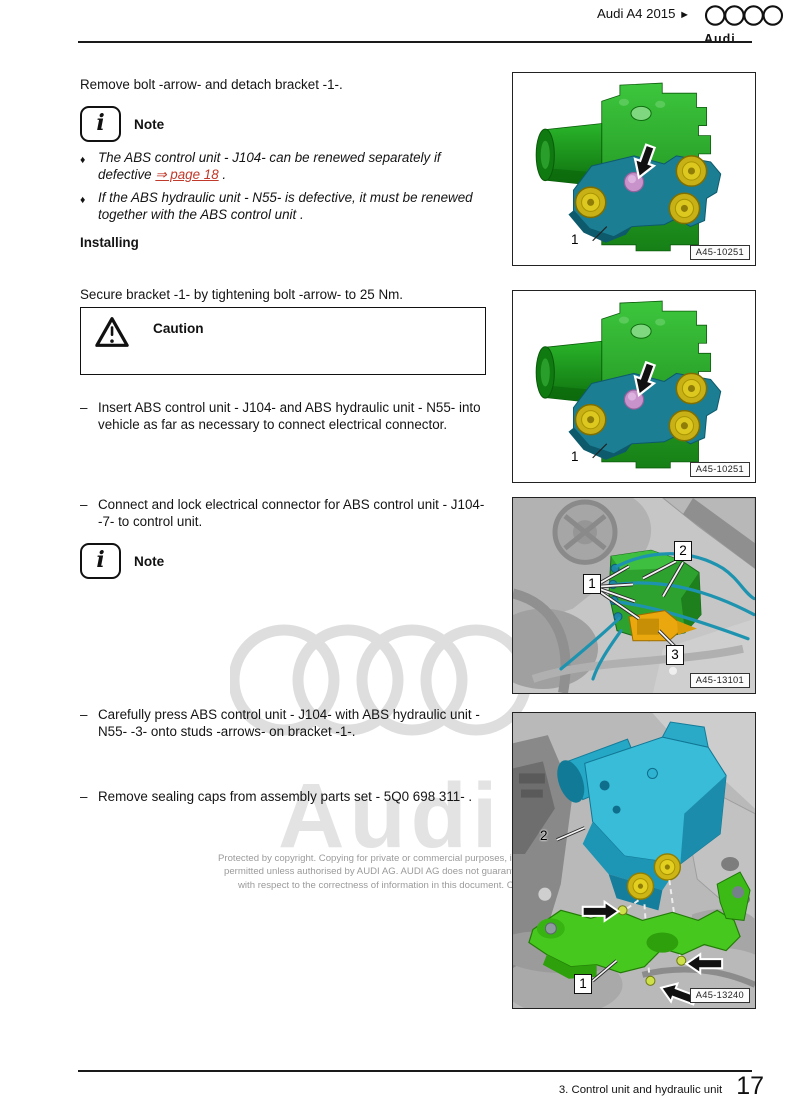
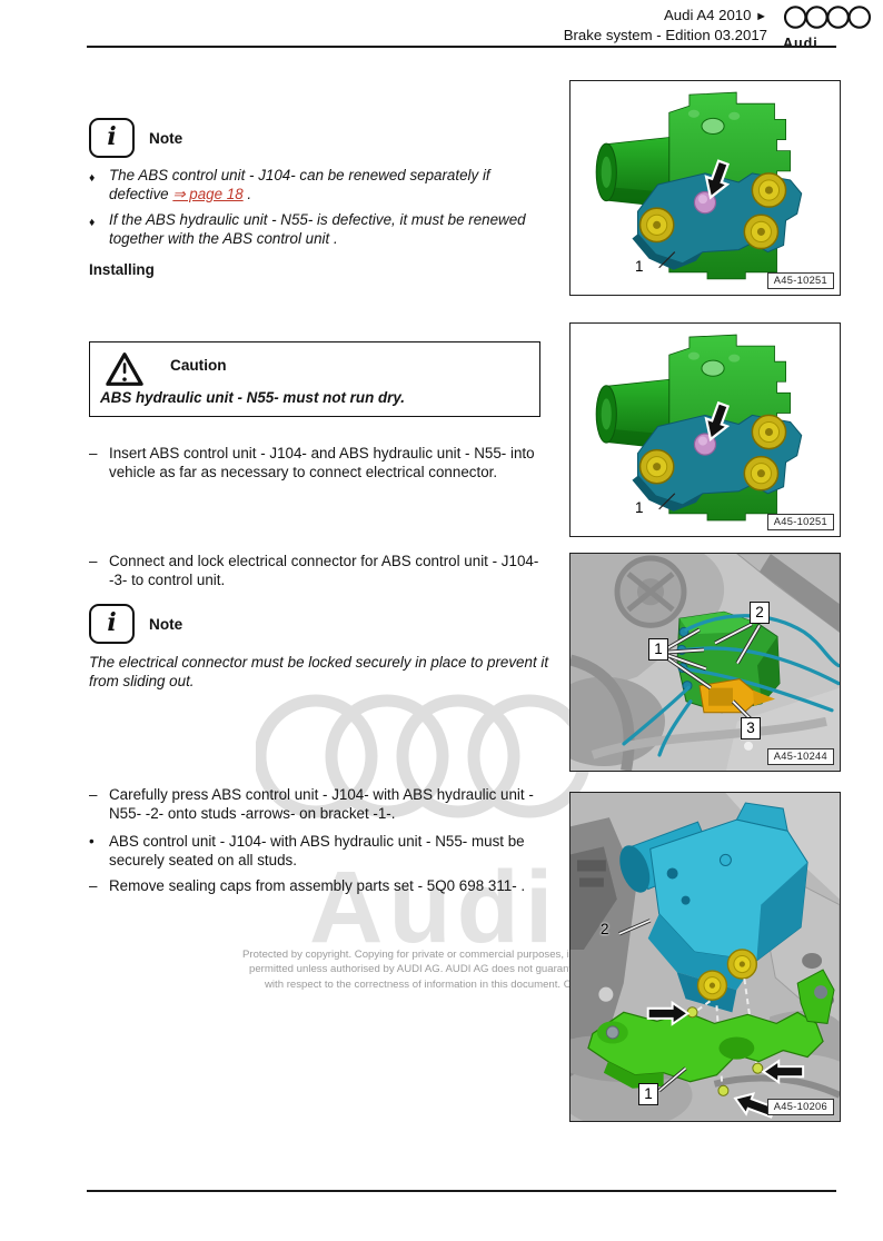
- Audi A4 2015 ►
+ Audi A4 2010 ►
+ Brake system - Edition 03.2017
  Audi
  Audi
- Remove bolt -arrow- and detach bracket -1-.
  i
  Note
  ♦
  The ABS control unit - J104- can be renewed separately if defective ⇒ page 18 .
  ♦
  If the ABS hydraulic unit - N55- is defective, it must be renewed together with the ABS control unit .
  Installing
- Secure bracket -1- by tightening bolt -arrow- to 25 Nm.
  Caution
+ ABS hydraulic unit - N55- must not run dry.
  –
  Insert ABS control unit - J104- and ABS hydraulic unit - N55- into vehicle as far as necessary to connect electrical connector.
  –
- Connect and lock electrical connector for ABS control unit - J104- -7- to control unit.
+ Connect and lock electrical connector for ABS control unit - J104- -3- to control unit.
  i
  Note
+ The electrical connector must be locked securely in place to prevent it from sliding out.
  –
- Carefully press ABS control unit - J104- with ABS hydraulic unit - N55- -3- onto studs -arrows- on bracket -1-.
+ Carefully press ABS control unit - J104- with ABS hydraulic unit - N55- -2- onto studs -arrows- on bracket -1-.
+ •
+ ABS control unit - J104- with ABS hydraulic unit - N55- must be securely seated on all studs.
  –
  Remove sealing caps from assembly parts set - 5Q0 698 311- .
  Protected by copyright. Copying for private or commercial purposes, i
  permitted unless authorised by AUDI AG. AUDI AG does not guaran
  with respect to the correctness of information in this document. C
  1
  A45-10251
  1
  A45-10251
  1
  2
  3
- A45-13101
+ A45-10244
  2
  1
- A45-13240
+ A45-10206
- 3. Control unit and hydraulic unit
- 17
